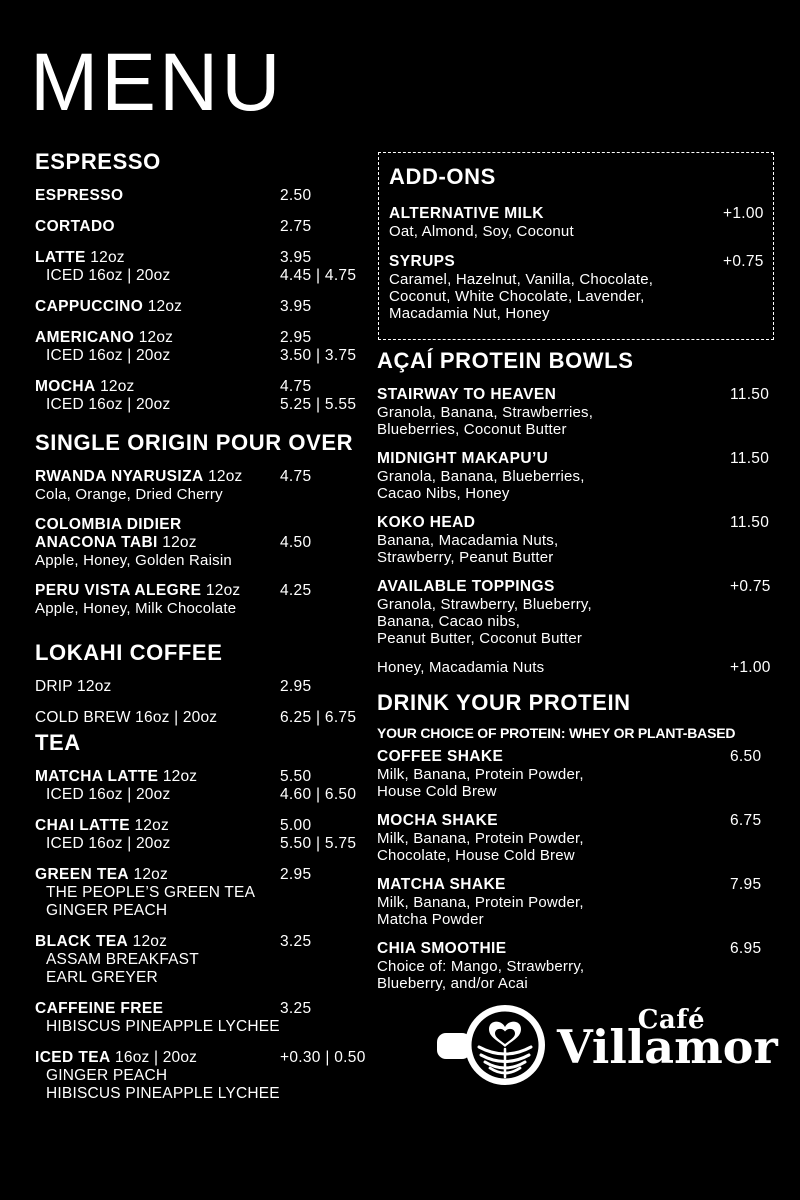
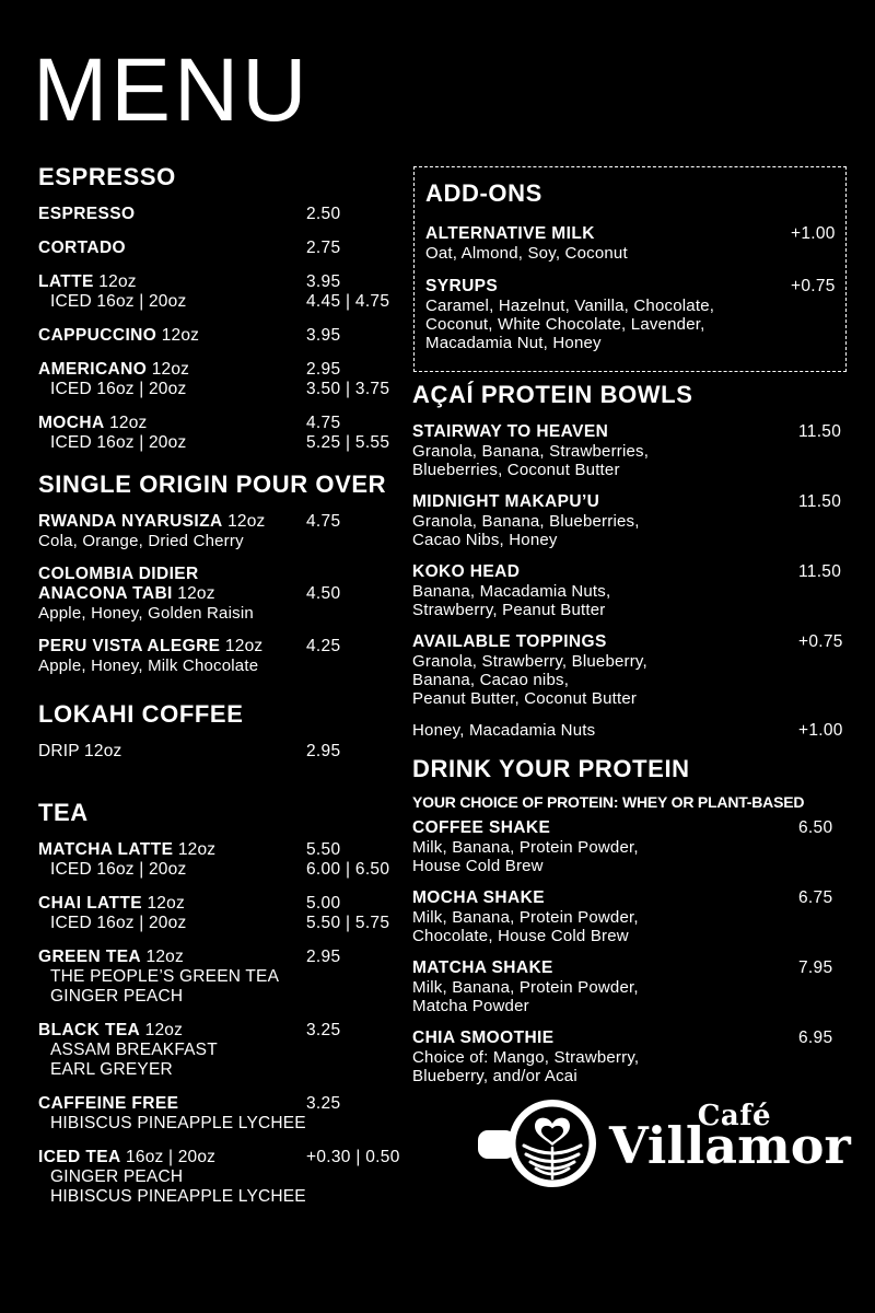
  MENU
  ESPRESSO
  ESPRESSO
  2.50
  CORTADO
  2.75
  LATTE 12oz
  3.95
  ICED 16oz | 20oz
  4.45 | 4.75
  CAPPUCCINO 12oz
  3.95
  AMERICANO 12oz
  2.95
  ICED 16oz | 20oz
  3.50 | 3.75
  MOCHA 12oz
  4.75
  ICED 16oz | 20oz
  5.25 | 5.55
  SINGLE ORIGIN POUR OVER
  RWANDA NYARUSIZA 12oz
  4.75
  Cola, Orange, Dried Cherry
  COLOMBIA DIDIER
  ANACONA TABI 12oz
  4.50
  Apple, Honey, Golden Raisin
  PERU VISTA ALEGRE 12oz
  4.25
  Apple, Honey, Milk Chocolate
  LOKAHI COFFEE
  DRIP 12oz
  2.95
- COLD BREW 16oz | 20oz
- 6.25 | 6.75
  TEA
  MATCHA LATTE 12oz
  5.50
  ICED 16oz | 20oz
- 4.60 | 6.50
+ 6.00 | 6.50
  CHAI LATTE 12oz
  5.00
  ICED 16oz | 20oz
  5.50 | 5.75
  GREEN TEA 12oz
  2.95
  THE PEOPLE’S GREEN TEA
  GINGER PEACH
  BLACK TEA 12oz
  3.25
  ASSAM BREAKFAST
  EARL GREYER
  CAFFEINE FREE
  3.25
  HIBISCUS PINEAPPLE LYCHEE
  ICED TEA 16oz | 20oz
  +0.30 | 0.50
  GINGER PEACH
  HIBISCUS PINEAPPLE LYCHEE
  ADD-ONS
  ALTERNATIVE MILK
  +1.00
  Oat, Almond, Soy, Coconut
  SYRUPS
  +0.75
  Caramel, Hazelnut, Vanilla, Chocolate,
  Coconut, White Chocolate, Lavender,
  Macadamia Nut, Honey
  AÇAÍ PROTEIN BOWLS
  STAIRWAY TO HEAVEN
  11.50
  Granola, Banana, Strawberries,
  Blueberries, Coconut Butter
  MIDNIGHT MAKAPU’U
  11.50
  Granola, Banana, Blueberries,
  Cacao Nibs, Honey
  KOKO HEAD
  11.50
  Banana, Macadamia Nuts,
  Strawberry, Peanut Butter
  AVAILABLE TOPPINGS
  +0.75
  Granola, Strawberry, Blueberry,
  Banana, Cacao nibs,
  Peanut Butter, Coconut Butter
  Honey, Macadamia Nuts
  +1.00
  DRINK YOUR PROTEIN
  YOUR CHOICE OF PROTEIN: WHEY OR PLANT-BASED
  COFFEE SHAKE
  6.50
  Milk, Banana, Protein Powder,
  House Cold Brew
  MOCHA SHAKE
  6.75
  Milk, Banana, Protein Powder,
  Chocolate, House Cold Brew
  MATCHA SHAKE
  7.95
  Milk, Banana, Protein Powder,
  Matcha Powder
  CHIA SMOOTHIE
  6.95
  Choice of: Mango, Strawberry,
  Blueberry, and/or Acai
  Café
  Villamor
